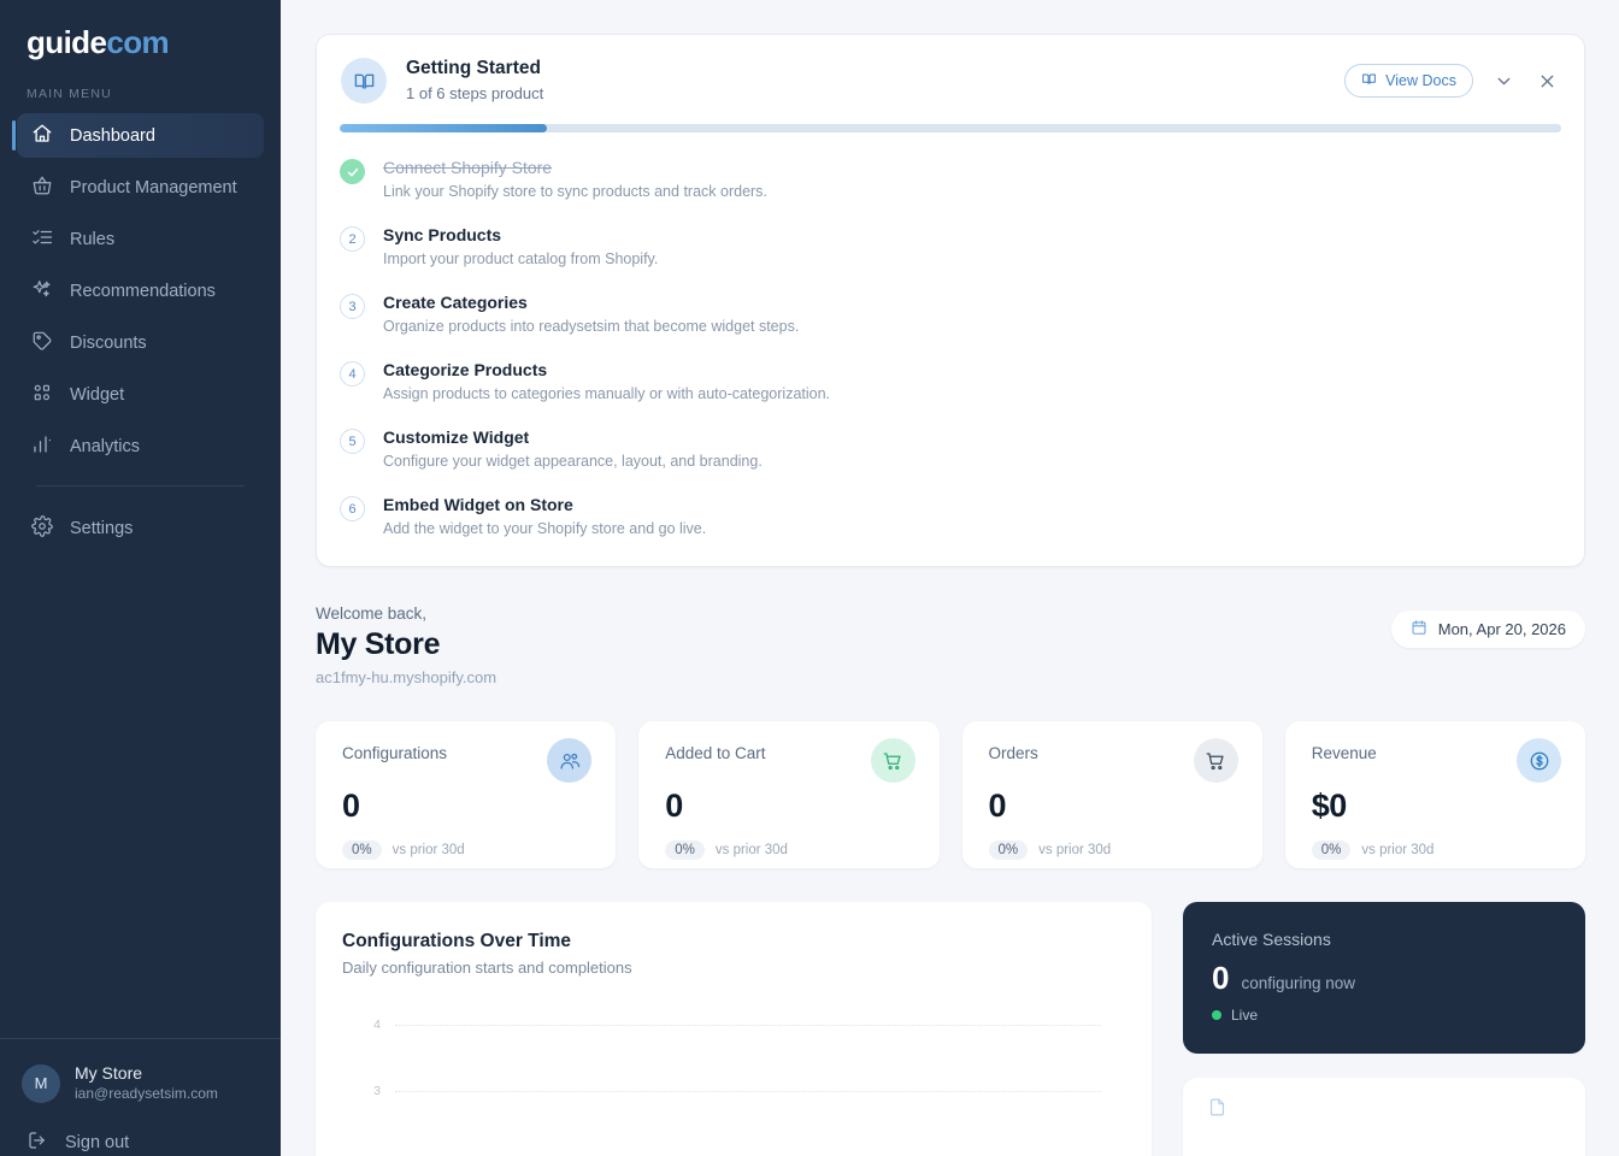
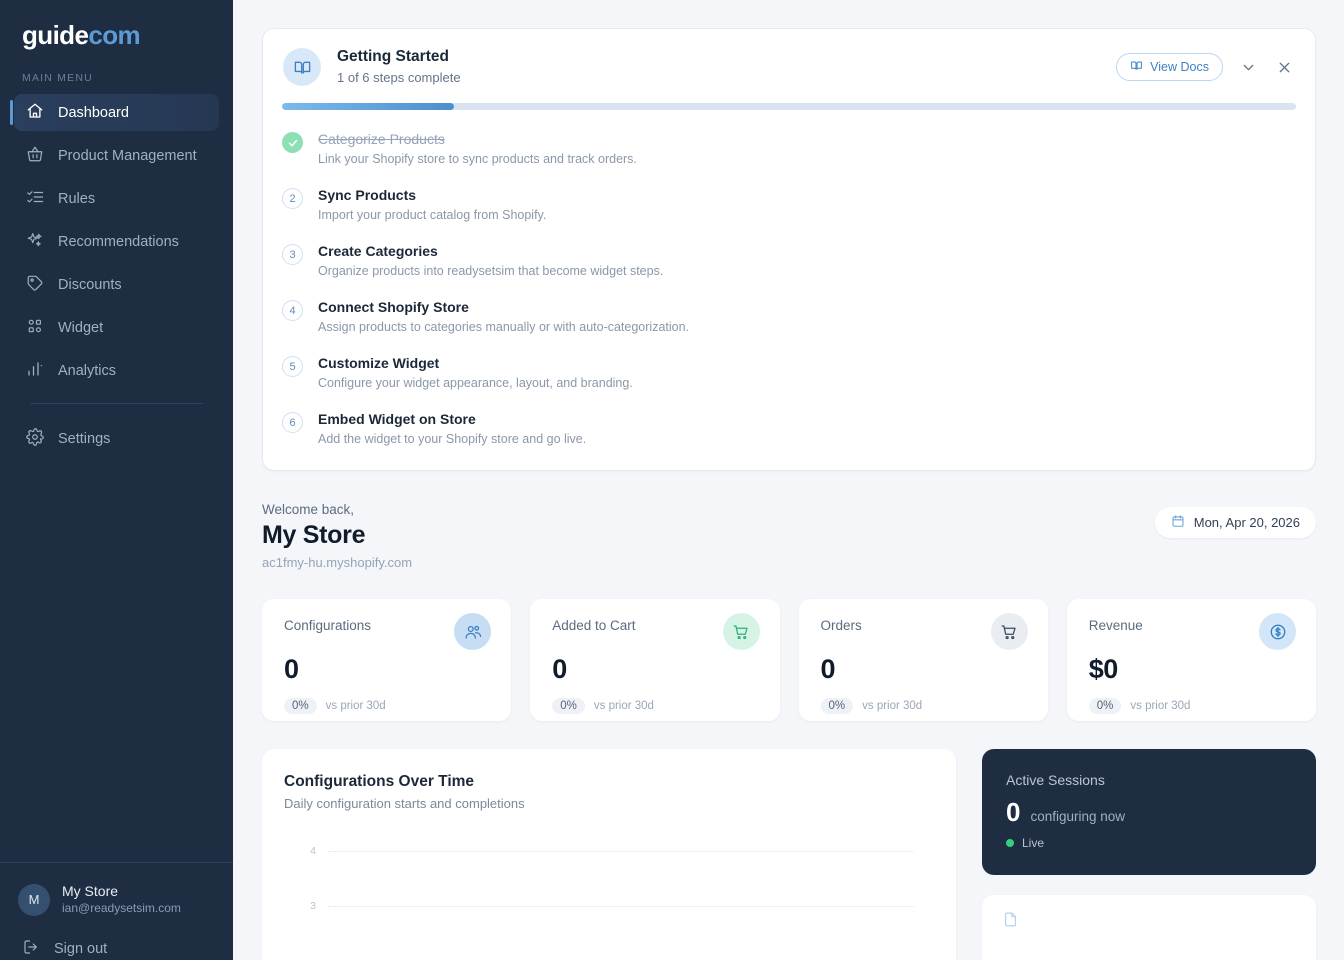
  guidecom
  MAIN MENU
  Dashboard
  Product Management
  Rules
  Recommendations
  Discounts
  Widget
  Analytics
  Settings
  M
  My Store
  ian@readysetsim.com
  Sign out
  Getting Started
- 1 of 6 steps product
+ 1 of 6 steps complete
  View Docs
- Connect Shopify Store
+ Categorize Products
  Link your Shopify store to sync products and track orders.
  2
  Sync Products
  Import your product catalog from Shopify.
  3
  Create Categories
  Organize products into readysetsim that become widget steps.
  4
- Categorize Products
+ Connect Shopify Store
  Assign products to categories manually or with auto-categorization.
  5
  Customize Widget
  Configure your widget appearance, layout, and branding.
  6
  Embed Widget on Store
  Add the widget to your Shopify store and go live.
  Welcome back,
  My Store
  ac1fmy-hu.myshopify.com
  Mon, Apr 20, 2026
  Configurations
  0
  0%
  vs prior 30d
  Added to Cart
  0
  0%
  vs prior 30d
  Orders
  0
  0%
  vs prior 30d
  Revenue
  $0
  0%
  vs prior 30d
  Configurations Over Time
  Daily configuration starts and completions
  4
  3
  Active Sessions
  0
  configuring now
  Live
